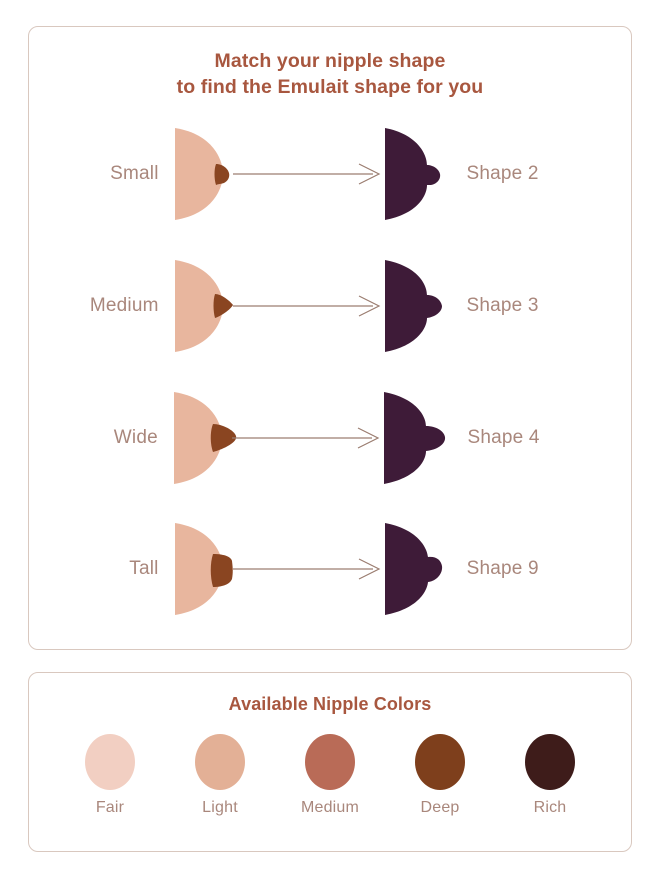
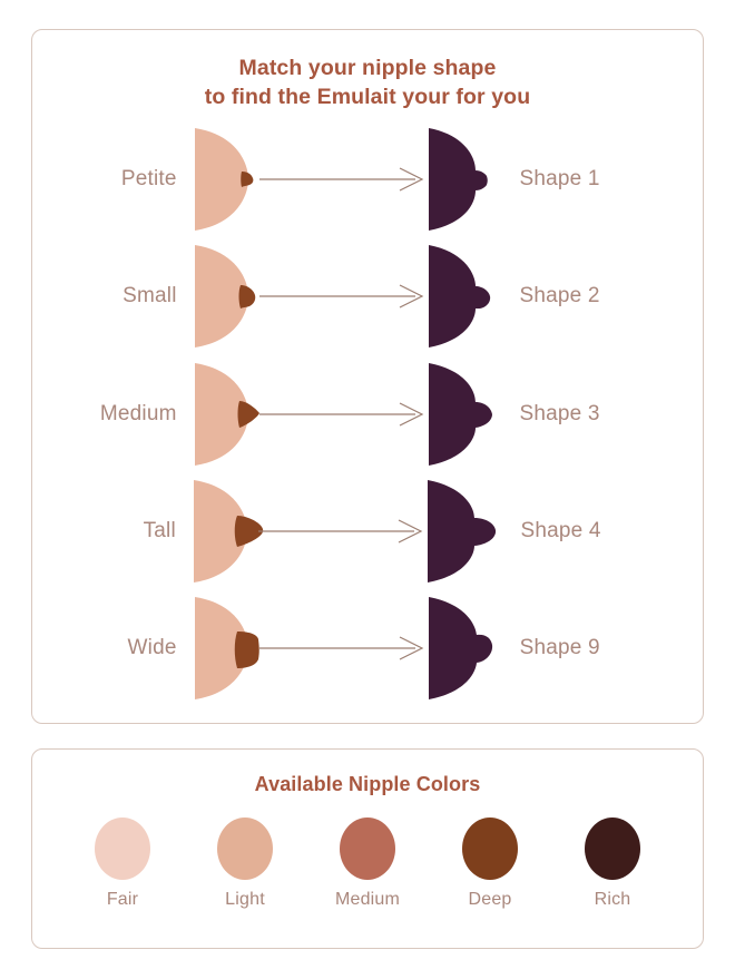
  Match your nipple shape
- to find the Emulait shape for you
+ to find the Emulait your for you
+ Petite
+ Shape 1
  Small
  Shape 2
  Medium
  Shape 3
- Wide
+ Tall
  Shape 4
- Tall
+ Wide
  Shape 9
  Available Nipple Colors
  Fair
  Light
  Medium
  Deep
  Rich
